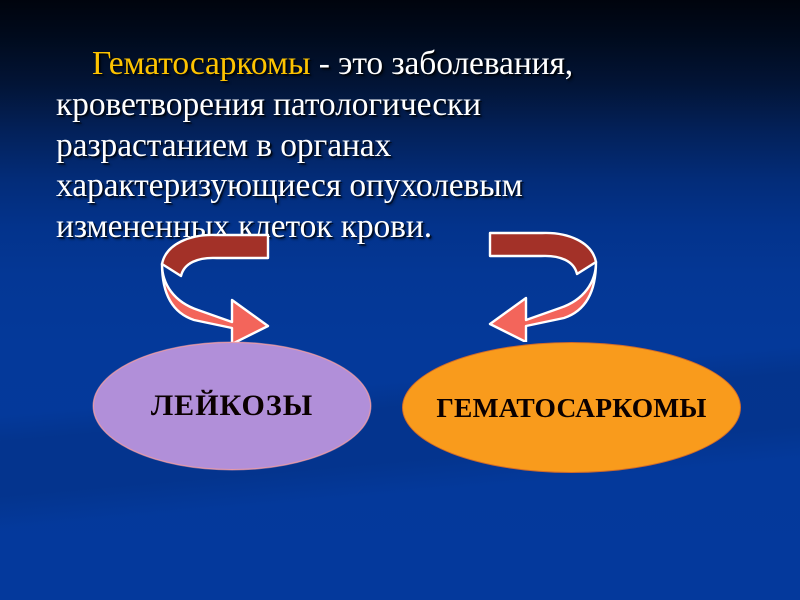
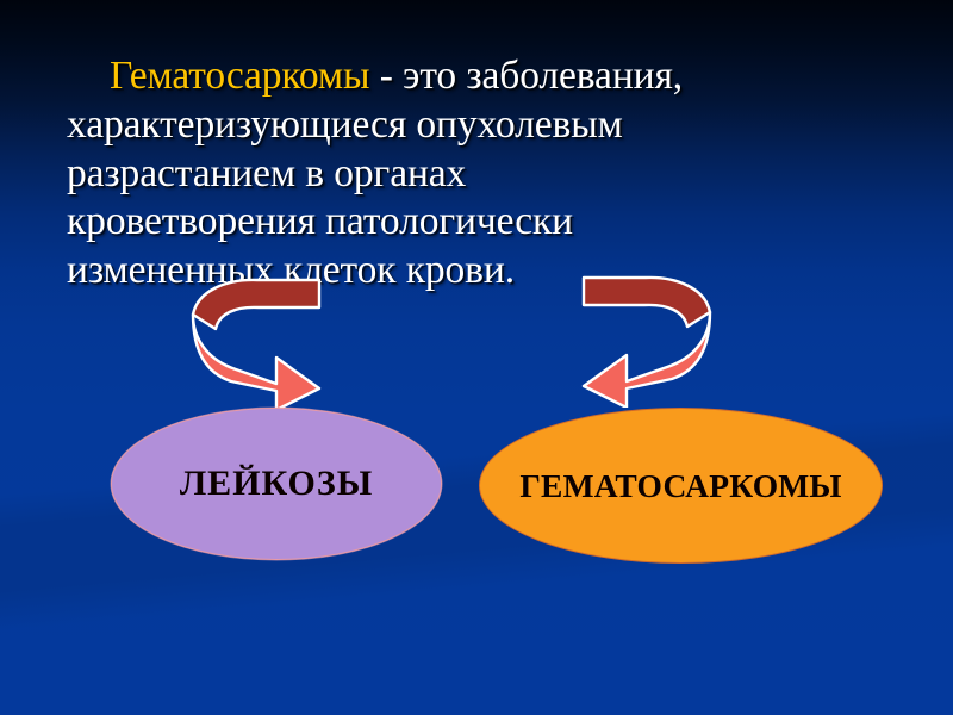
  Гематосаркомы - это заболевания,
- кроветворения патологически
+ характеризующиеся опухолевым
  разрастанием в органах
- характеризующиеся опухолевым
+ кроветворения патологически
  измененных клеток крови.
  ЛЕЙКОЗЫ
  ГЕМАТОСАРКОМЫ
